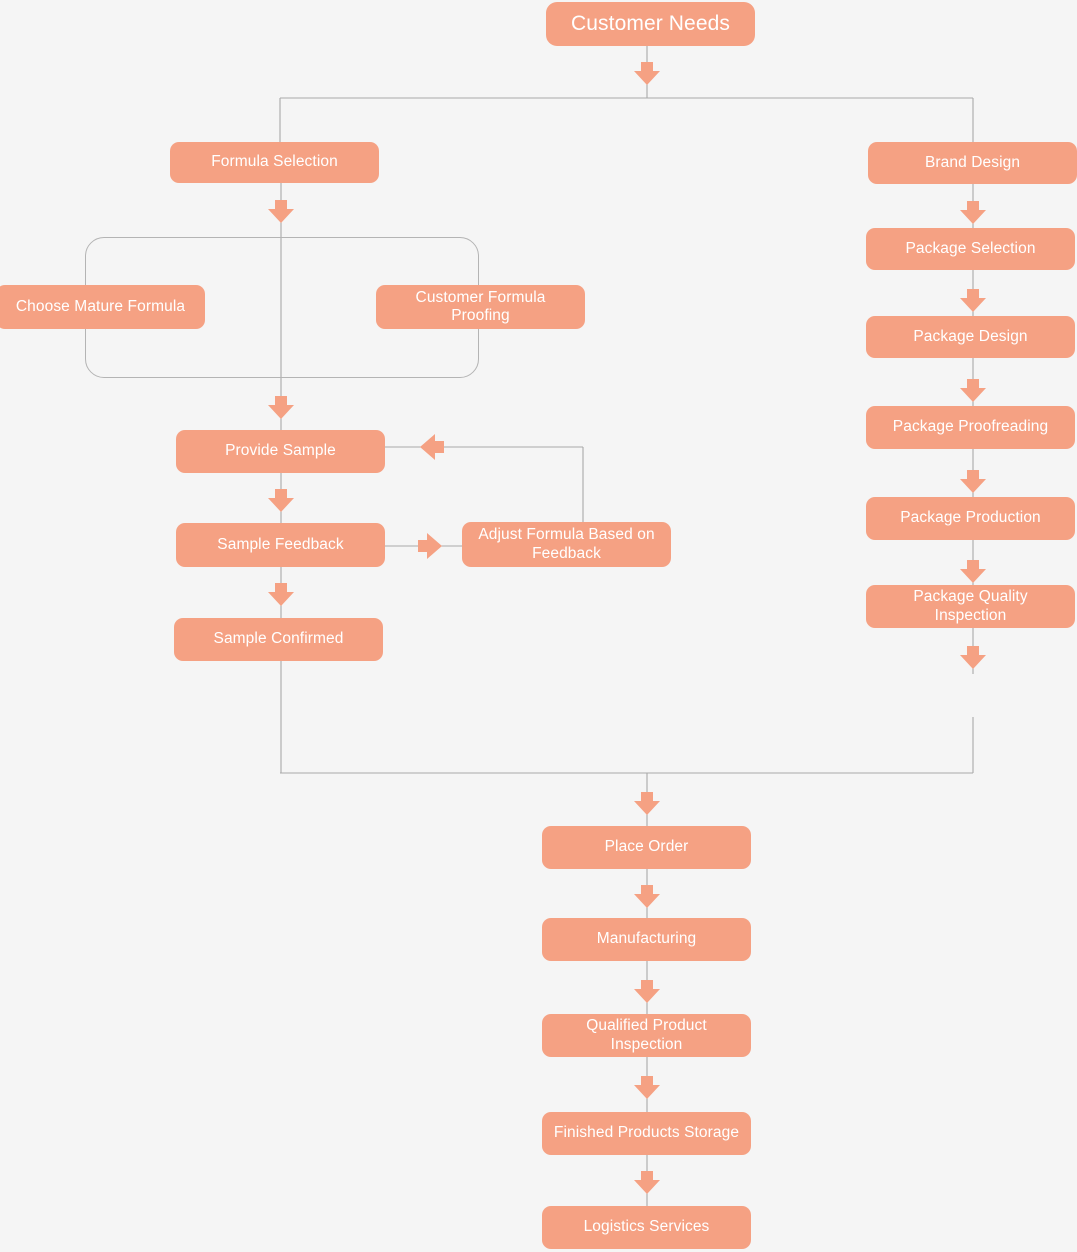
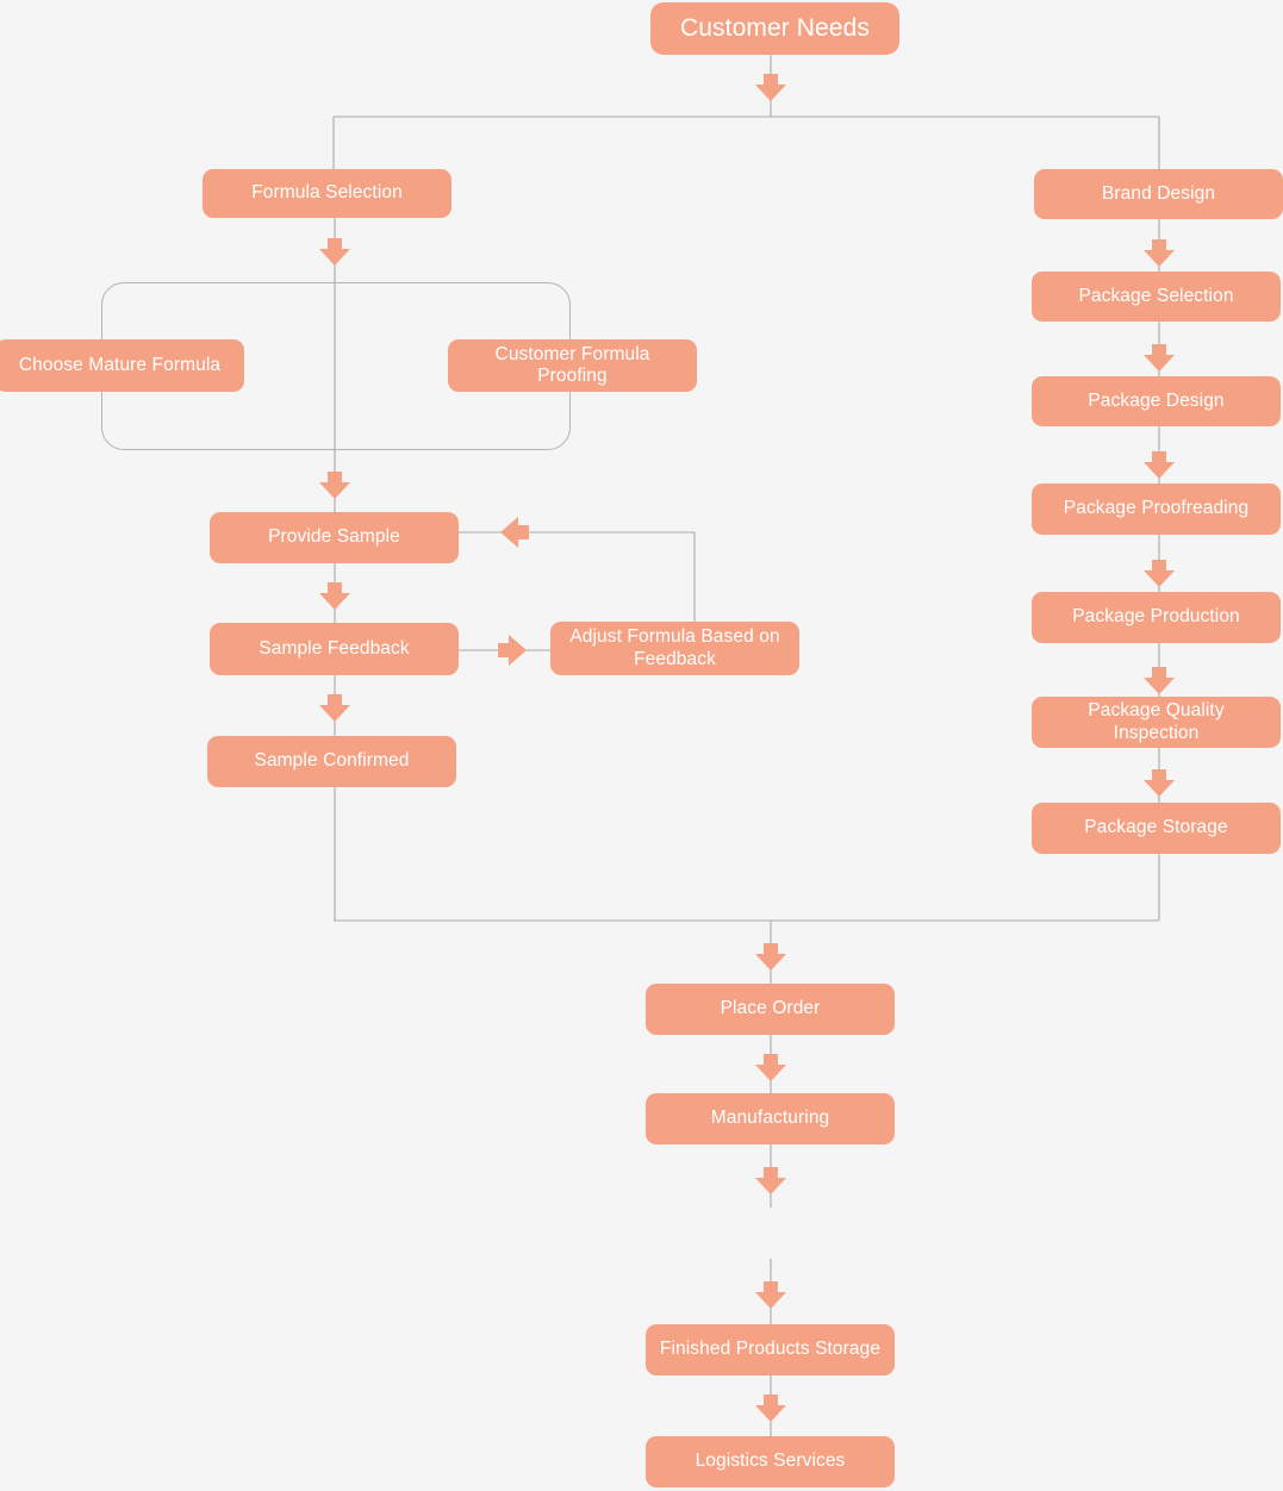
  Customer Needs
  Formula Selection
  Choose Mature Formula
  Customer Formula Proofing
  Provide Sample
  Sample Feedback
  Adjust Formula Based on Feedback
  Sample Confirmed
  Brand Design
  Package Selection
  Package Design
  Package Proofreading
  Package Production
  Package Quality Inspection
+ Package Storage
  Place Order
  Manufacturing
- Qualified Product Inspection
  Finished Products Storage
  Logistics Services
